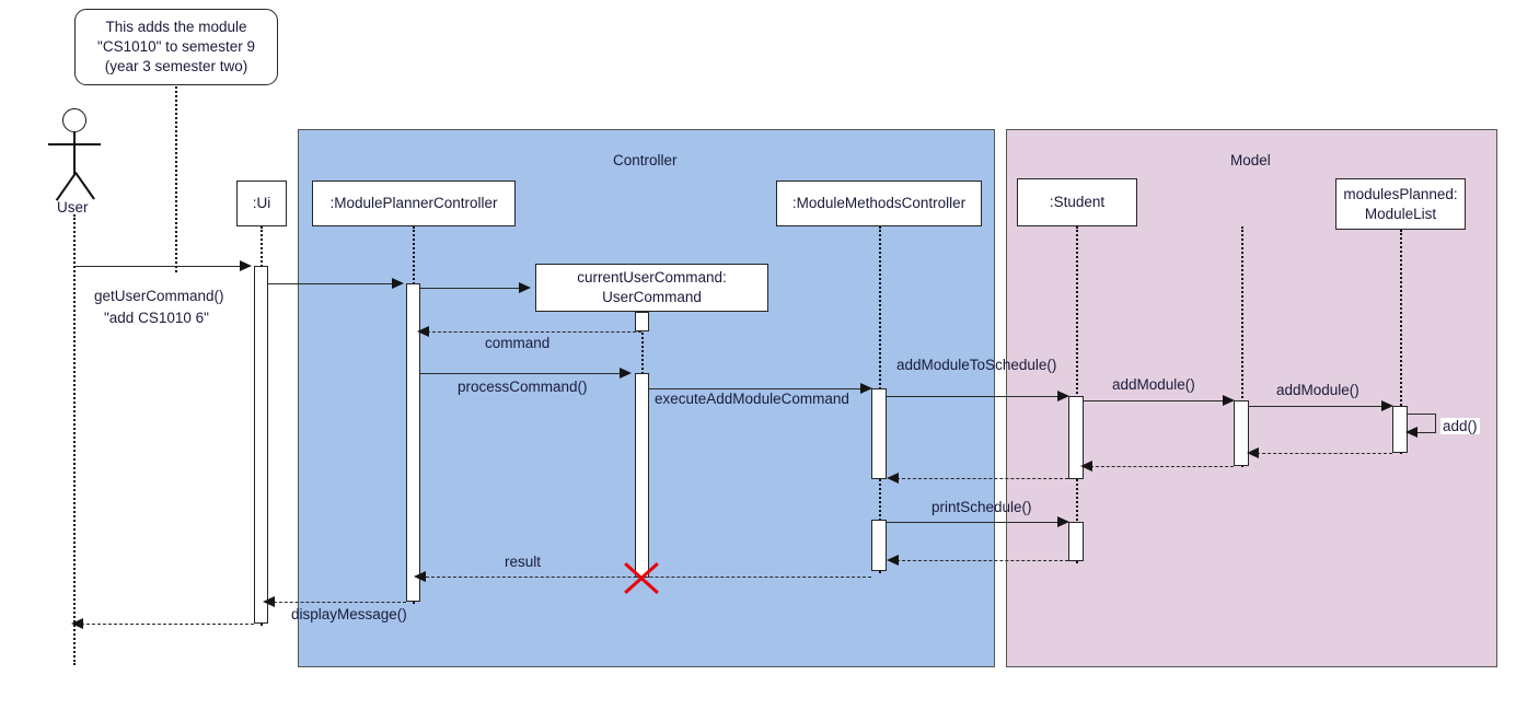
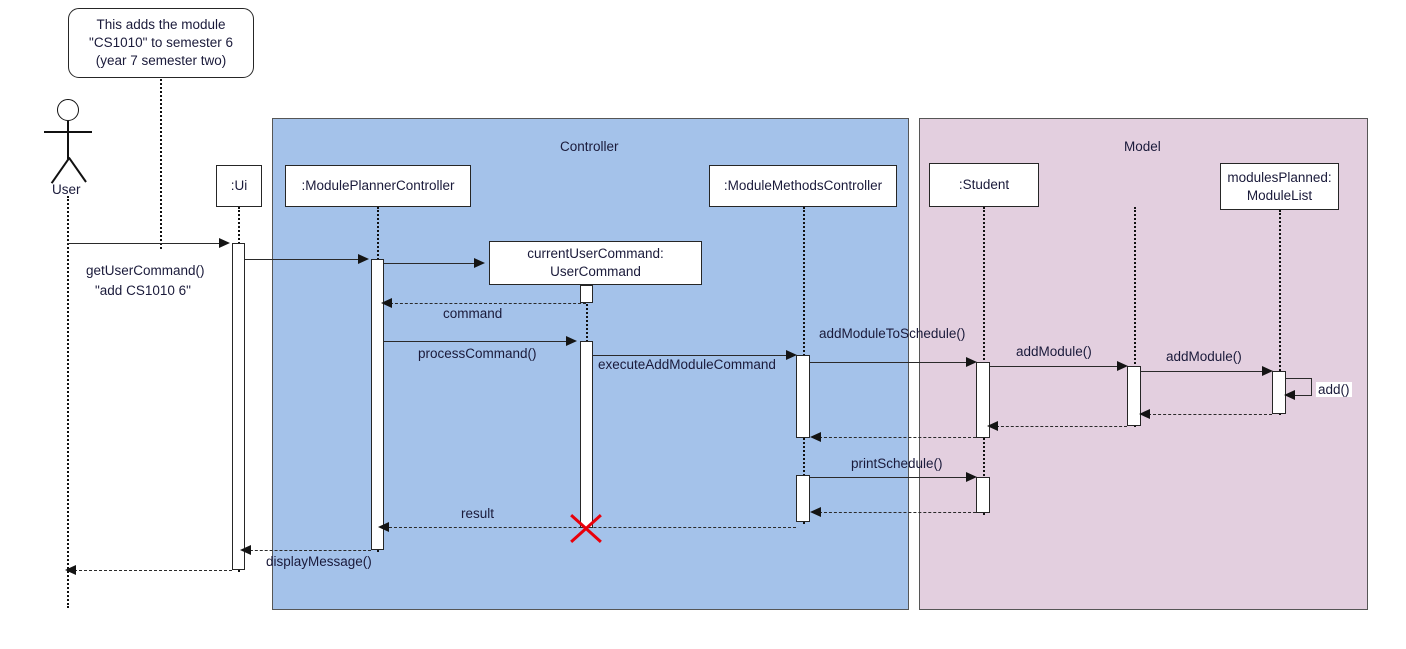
  Controller
  Model
  This adds the module
- "CS1010" to semester 9
+ "CS1010" to semester 6
- (year 3 semester two)
+ (year 7 semester two)
  User
  :Ui
  :ModulePlannerController
  currentUserCommand:
  UserCommand
  :ModuleMethodsController
  :Student
  modulesPlanned:
  ModuleList
  getUserCommand()
  "add CS1010 6"
  command
  processCommand()
  executeAddModuleCommand
  addModuleToSchedule()
  addModule()
  addModule()
  add()
  printSchedule()
  result
  displayMessage()
